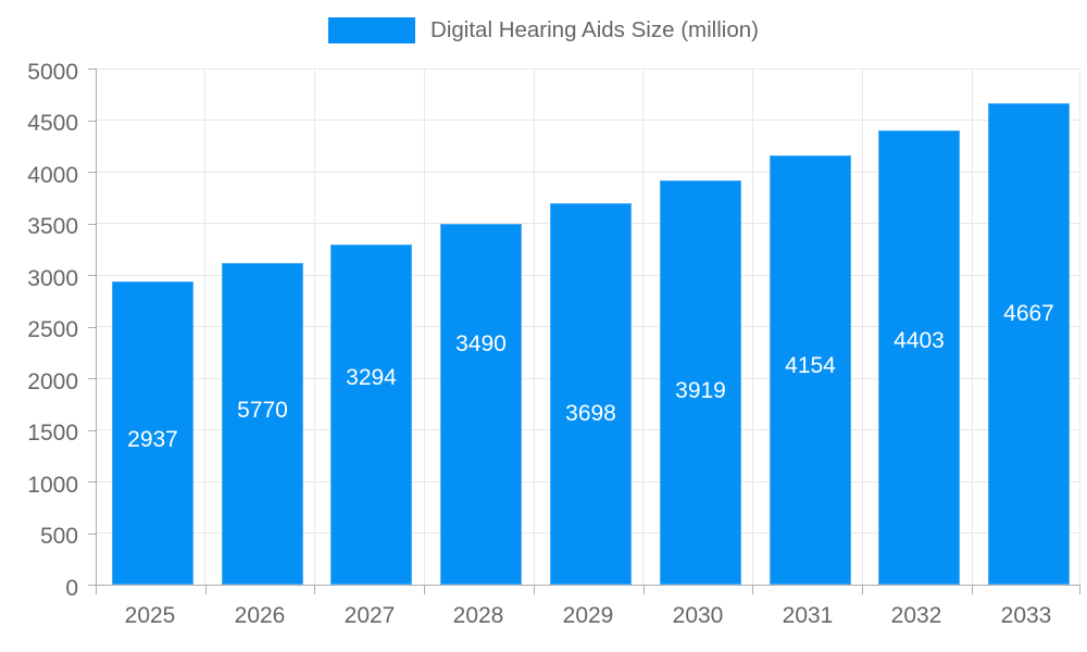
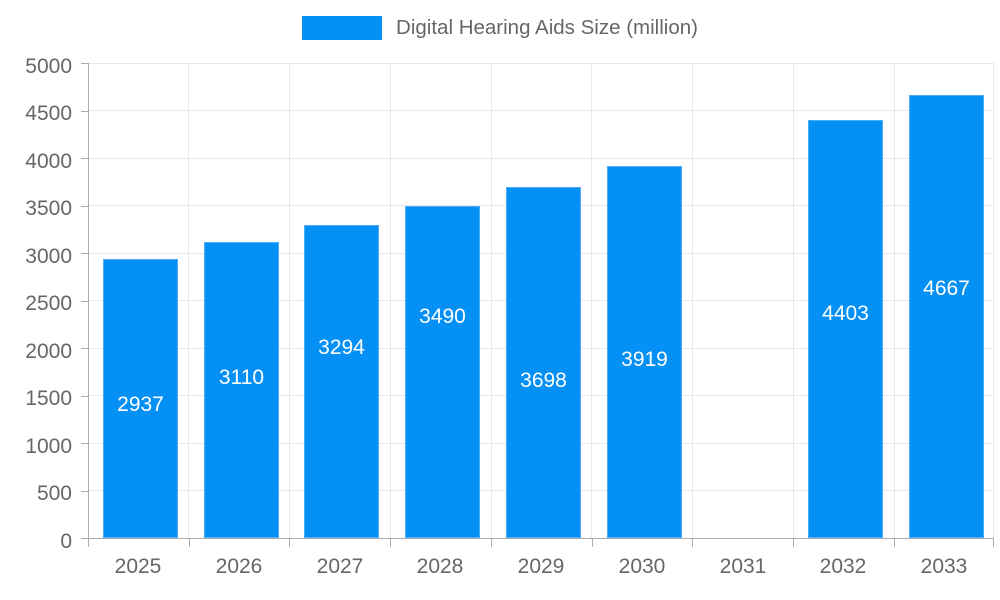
  Digital Hearing Aids Size (million)
  0
  500
  1000
  1500
  2000
  2500
  3000
  3500
  4000
  4500
  5000
  2937
- 5770
+ 3110
  3294
  3490
  3698
  3919
- 4154
  4403
  4667
  2025
  2026
  2027
  2028
  2029
  2030
  2031
  2032
  2033
